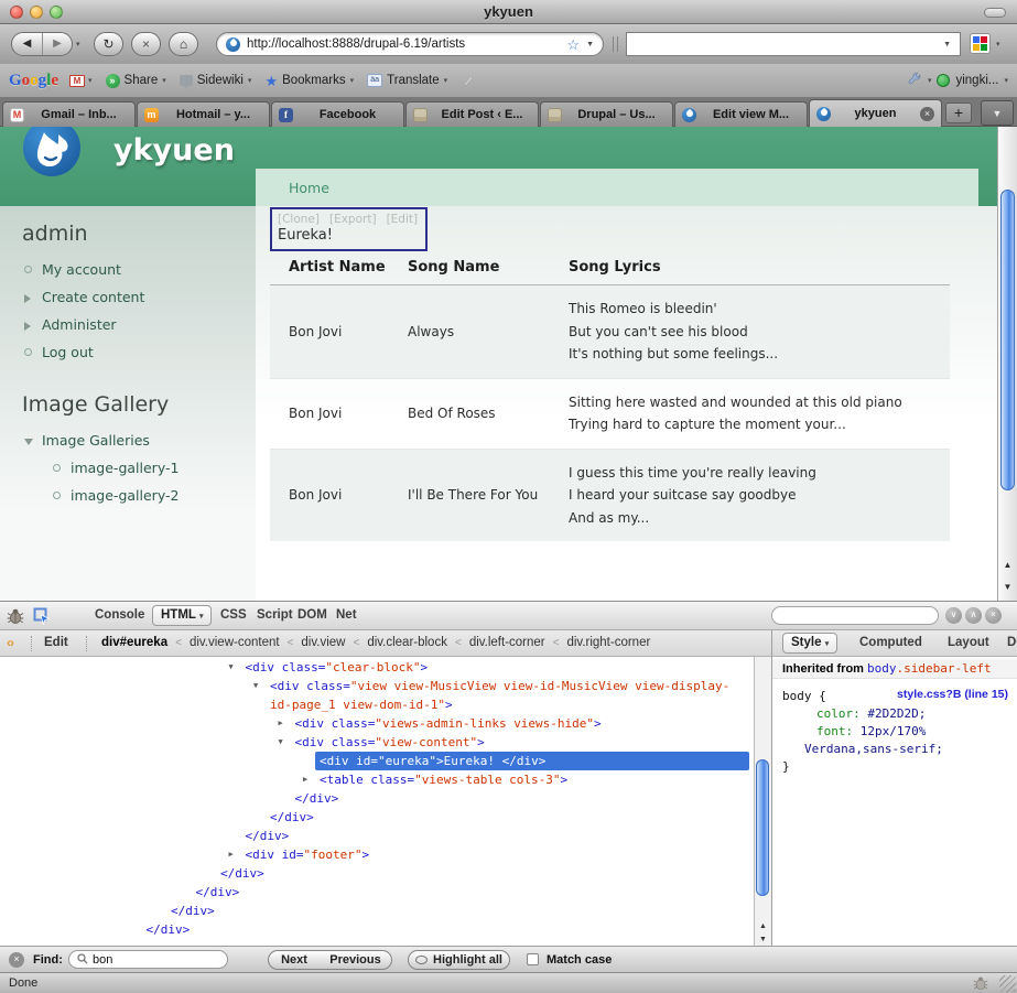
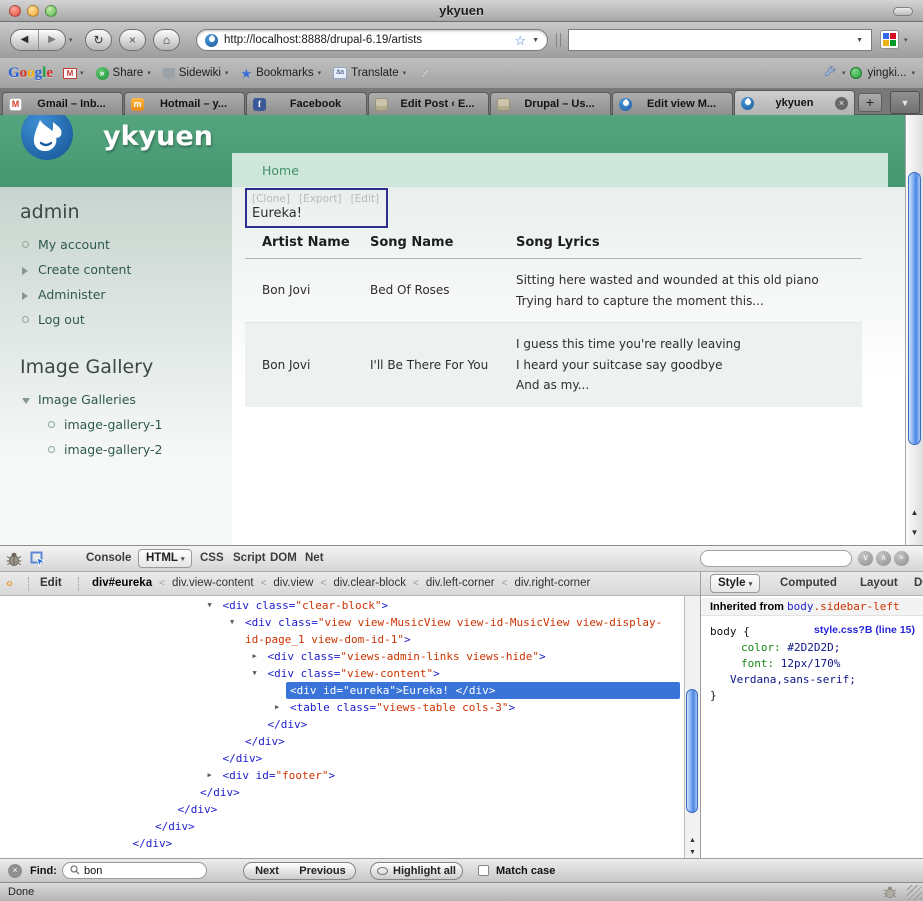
  ykyuen
  ◀
  ▶
  ↻
  ×
  ⌂
  http://localhost:8888/drupal-6.19/artists
  ☆
  Google
  M
  »
  Share
  Sidewiki
  ★
  Bookmarks
  Translate
  yingki...
  M
  Gmail – Inb...
  m
  Hotmail – y...
  f
  Facebook
  Edit Post ‹ E...
  Drupal – Us...
  Edit view M...
  ykyuen
  ×
  +
  ▼
  ykyuen
  Home
  admin
  My account
  Create content
  Administer
  Log out
  Image Gallery
  Image Galleries
  image-gallery-1
  image-gallery-2
  [Clone]
  [Export]
  [Edit]
  Eureka!
  Artist Name	Song Name	Song Lyrics
- Bon Jovi	Always	This Romeo is bleedin'But you can't see his bloodIt's nothing but some feelings...
- Bon Jovi	Bed Of Roses	Sitting here wasted and wounded at this old pianoTrying hard to capture the moment your...
+ Bon Jovi	Bed Of Roses	Sitting here wasted and wounded at this old pianoTrying hard to capture the moment this...
  Bon Jovi	I'll Be There For You	I guess this time you're really leavingI heard your suitcase say goodbyeAnd as my...
  ▲
  ▼
  Console
  HTML
  CSS
  Script
  DOM
  Net
  ∨
  ∧
  ×
  ‹›
  Edit
  div#eureka
  <
  div.view-content
  <
  div.view
  <
  div.clear-block
  <
  div.left-corner
  <
  div.right-corner
  Style
  Computed
  Layout
  ▼
  <div class="clear-block">
  ▼
  <div class="view view-MusicView view-id-MusicView view-display-
  id-page_1 view-dom-id-1">
  ▶
  <div class="views-admin-links views-hide">
  ▼
  <div class="view-content">
  <div id="eureka">Eureka! </div>
  ▶
  <table class="views-table cols-3">
  </div>
  </div>
  </div>
  ▶
  <div id="footer">
  </div>
  </div>
  </div>
  </div>
  Inherited from body.sidebar-left
  body {
  color: #2D2D2D;
  font: 12px/170%
  Verdana,sans-serif;
  }
  style.css?B (line 15)
  ×
  Find:
  bon
  Next
  Previous
  Highlight all
  Match case
  Done
